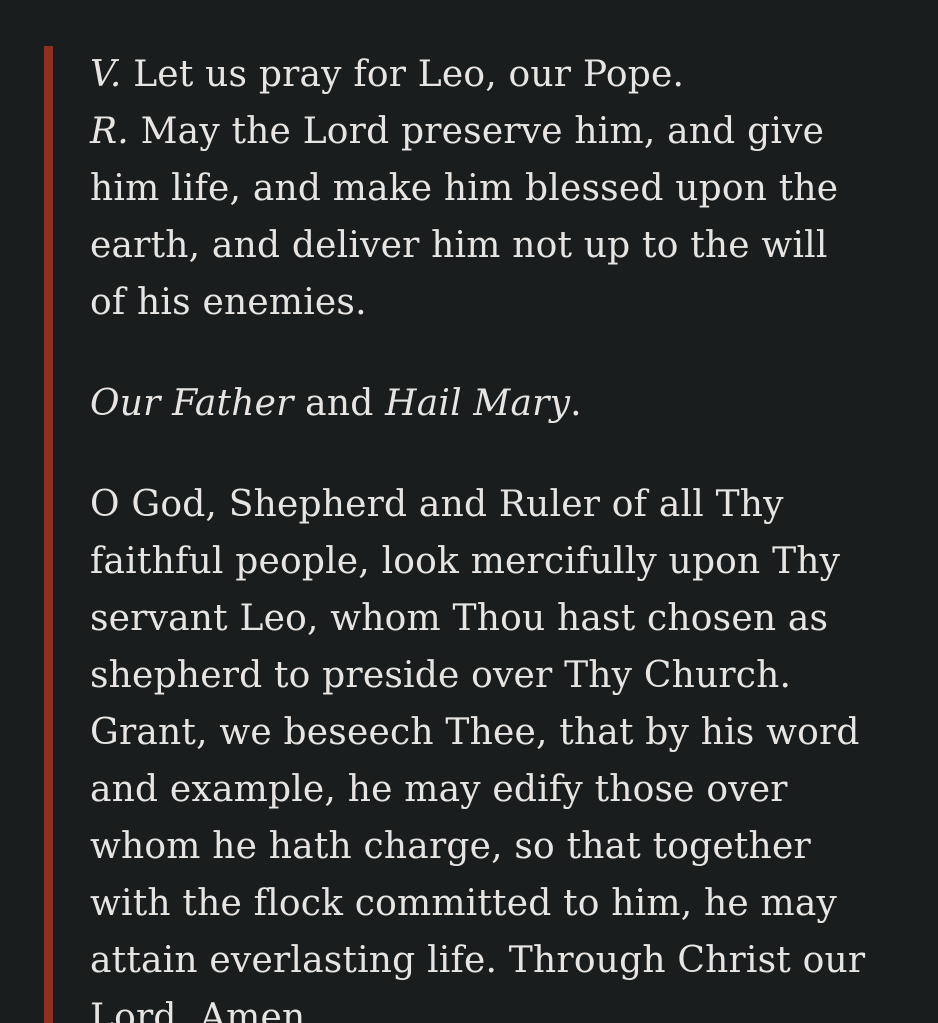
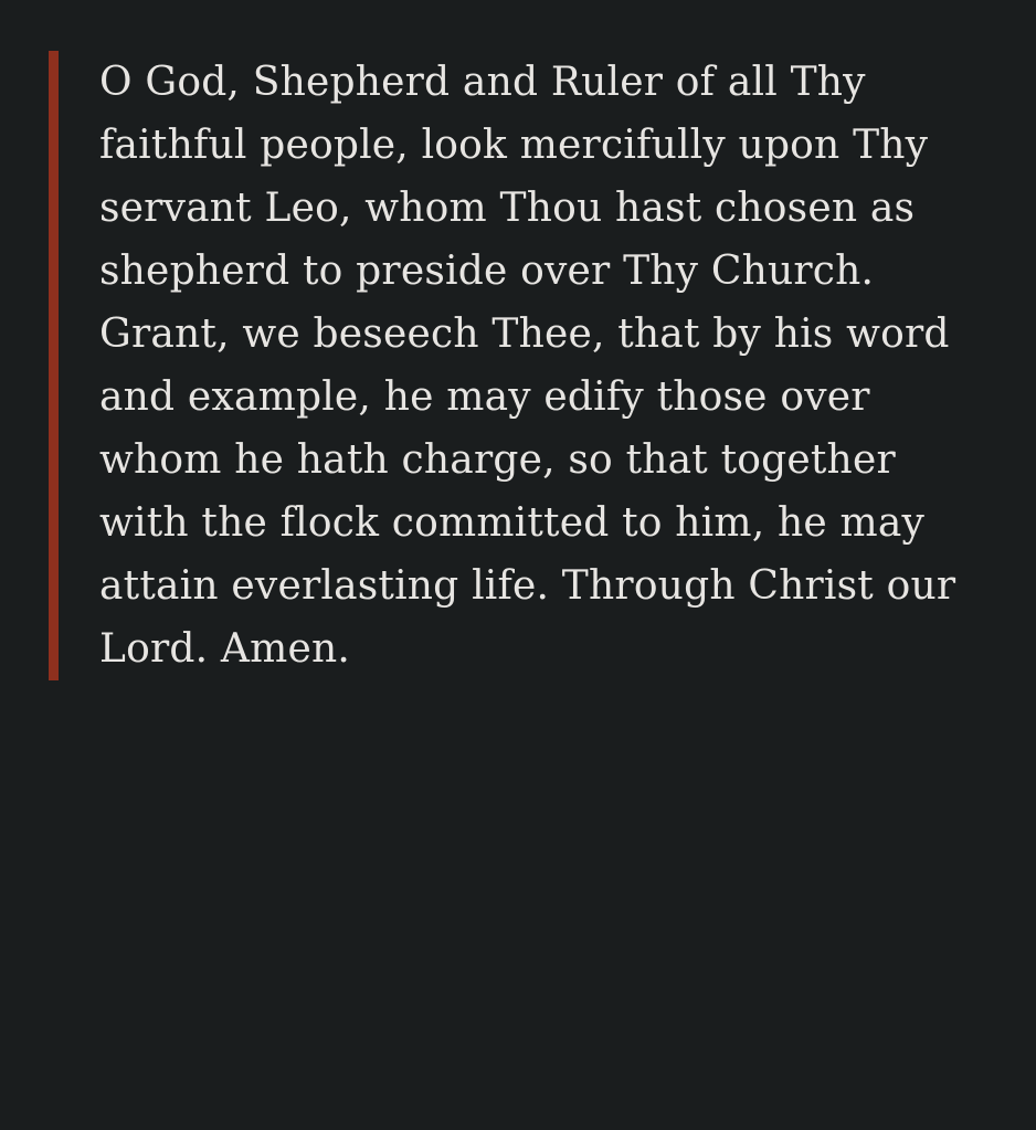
- V. Let us pray for Leo, our Pope.
- R. May the Lord preserve him, and give him life, and make him blessed upon the earth, and deliver him not up to the will of his enemies.
- Our Father and Hail Mary.
  O God, Shepherd and Ruler of all Thy faithful people, look mercifully upon Thy servant Leo, whom Thou hast chosen as shepherd to preside over Thy Church. Grant, we beseech Thee, that by his word and example, he may edify those over whom he hath charge, so that together with the flock committed to him, he may attain everlasting life. Through Christ our Lord. Amen.
